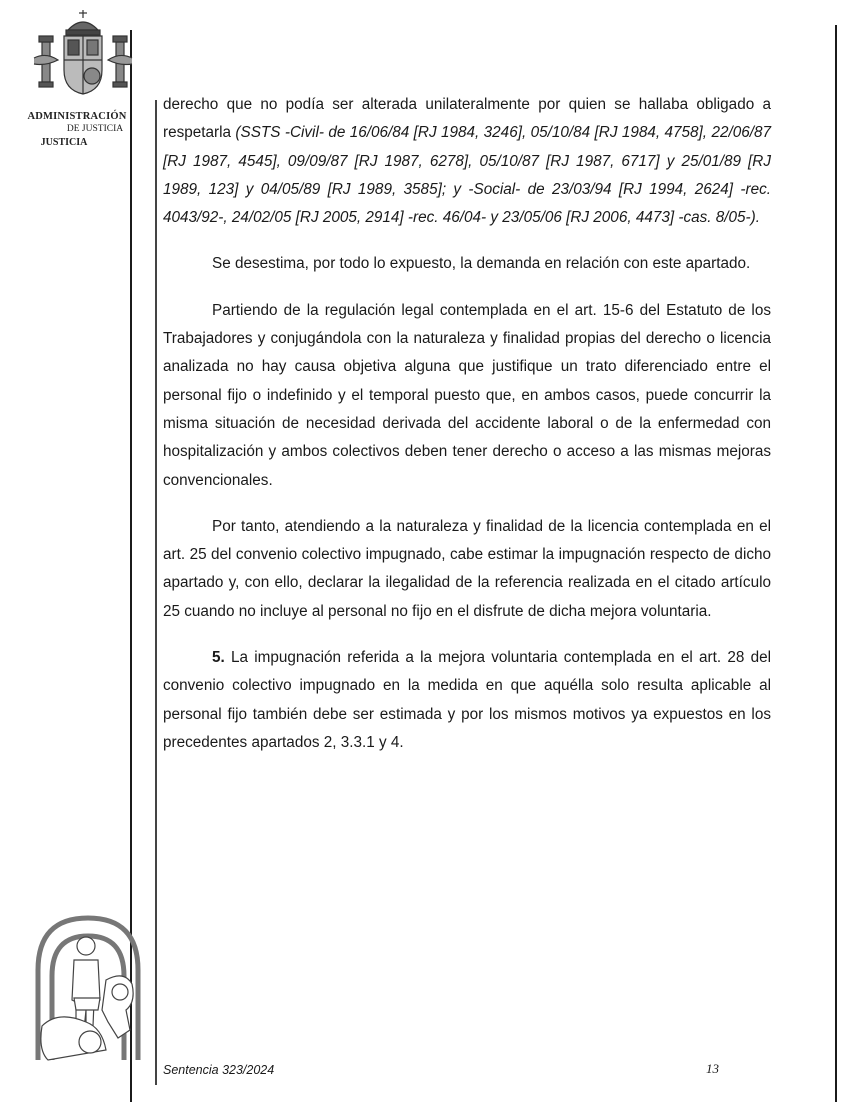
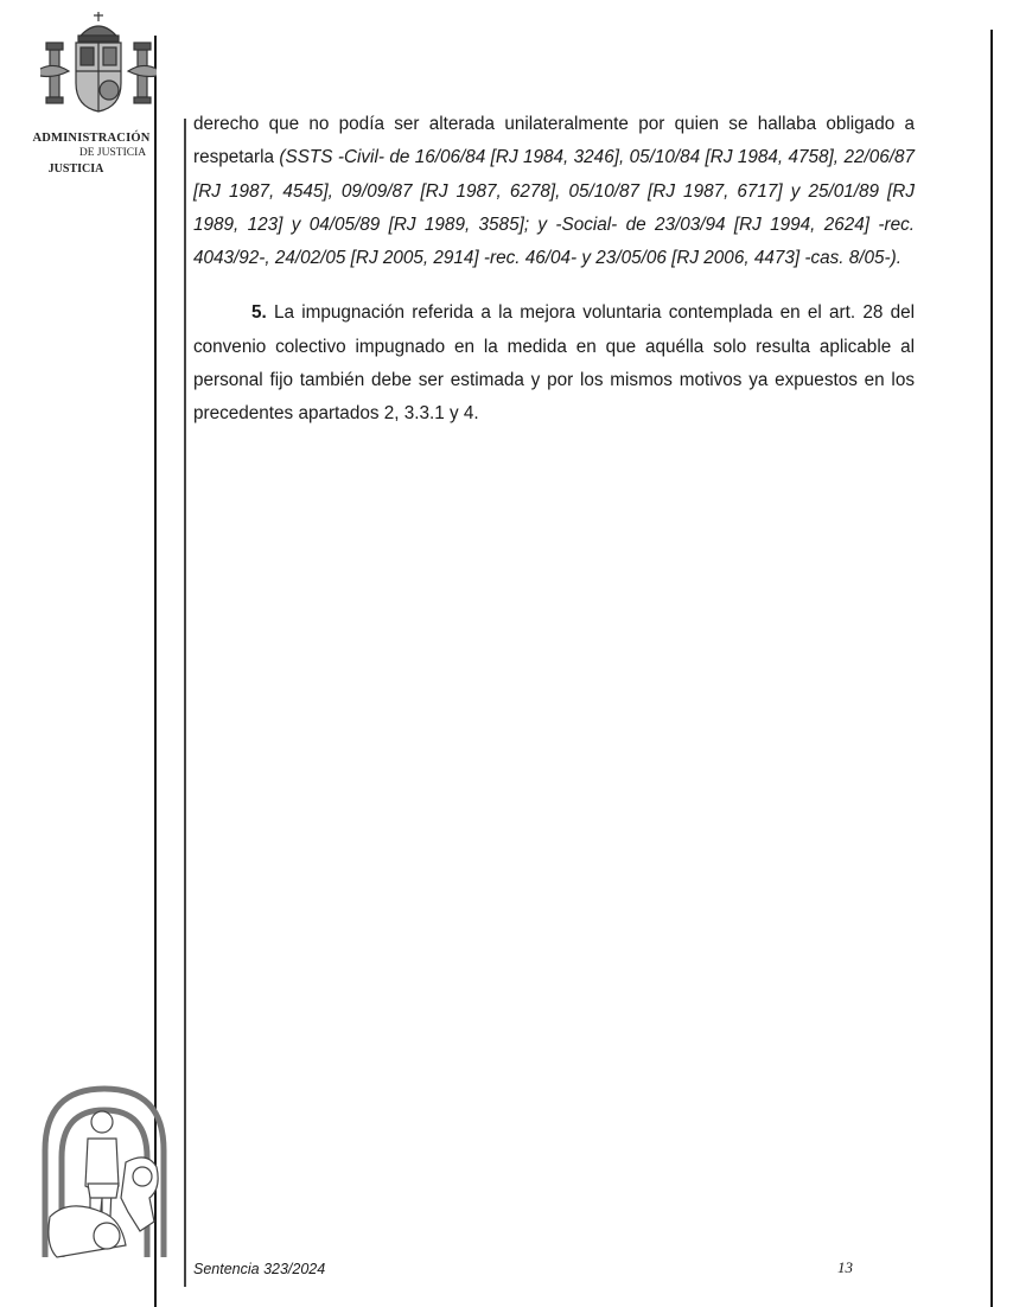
  ADMINISTRACIÓN
  DE JUSTICIA
  JUSTICIA
  derecho que no podía ser alterada unilateralmente por quien se hallaba obligado a respetarla (SSTS -Civil- de 16/06/84 [RJ 1984, 3246], 05/10/84 [RJ 1984, 4758], 22/06/87 [RJ 1987, 4545], 09/09/87 [RJ 1987, 6278], 05/10/87 [RJ 1987, 6717] y 25/01/89 [RJ 1989, 123] y 04/05/89 [RJ 1989, 3585]; y -Social- de 23/03/94 [RJ 1994, 2624] -rec. 4043/92-, 24/02/05 [RJ 2005, 2914] -rec. 46/04- y 23/05/06 [RJ 2006, 4473] -cas. 8/05-).
- Se desestima, por todo lo expuesto, la demanda en relación con este apartado.
- Partiendo de la regulación legal contemplada en el art. 15-6 del Estatuto de los Trabajadores y conjugándola con la naturaleza y finalidad propias del derecho o licencia analizada no hay causa objetiva alguna que justifique un trato diferenciado entre el personal fijo o indefinido y el temporal puesto que, en ambos casos, puede concurrir la misma situación de necesidad derivada del accidente laboral o de la enfermedad con hospitalización y ambos colectivos deben tener derecho o acceso a las mismas mejoras convencionales.
- Por tanto, atendiendo a la naturaleza y finalidad de la licencia contemplada en el art. 25 del convenio colectivo impugnado, cabe estimar la impugnación respecto de dicho apartado y, con ello, declarar la ilegalidad de la referencia realizada en el citado artículo 25 cuando no incluye al personal no fijo en el disfrute de dicha mejora voluntaria.
  5. La impugnación referida a la mejora voluntaria contemplada en el art. 28 del convenio colectivo impugnado en la medida en que aquélla solo resulta aplicable al personal fijo también debe ser estimada y por los mismos motivos ya expuestos en los precedentes apartados 2, 3.3.1 y 4.
  Sentencia 323/2024
  13
